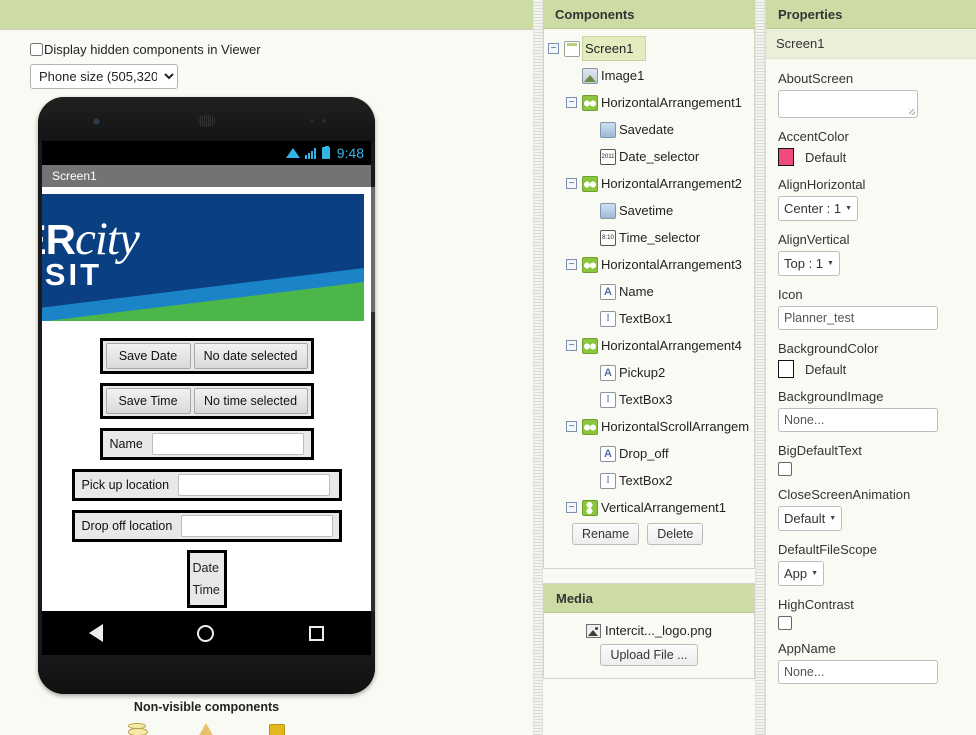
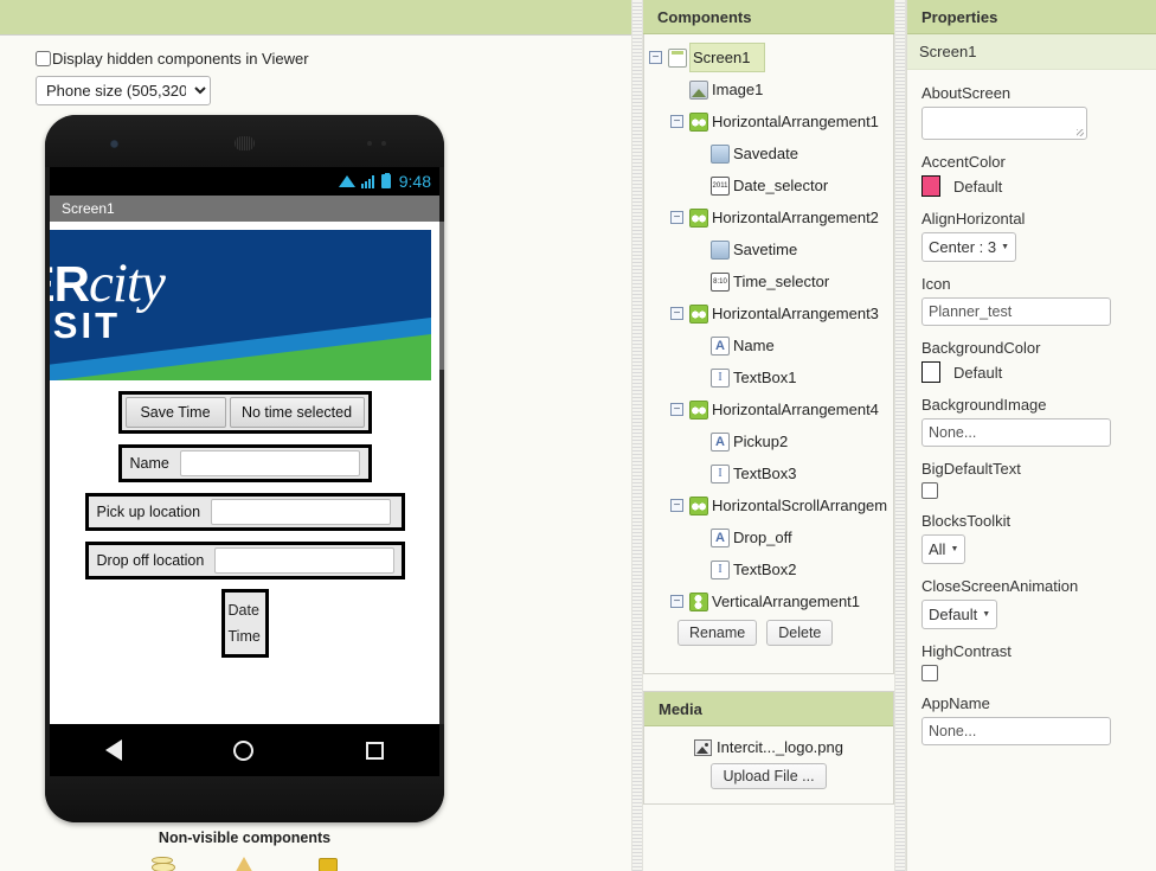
  Display hidden components in Viewer
  Phone size (505,320
  9:48
  Screen1
  Rcity
- Save Date
- No date selected
  Save Time
  No time selected
  Name
  Pick up location
  Drop off location
  Date
  Time
  Non-visible components
  Components
  −
  Screen1
  Image1
  −
  HorizontalArrangement1
  Savedate
  Date_selector
  −
  HorizontalArrangement2
  Savetime
  Time_selector
  −
  HorizontalArrangement3
  A
  Name
  I
  TextBox1
  −
  HorizontalArrangement4
  A
  Pickup2
  I
  TextBox3
  −
  HorizontalScrollArrangem
  A
  Drop_off
  I
  TextBox2
  −
  VerticalArrangement1
  Rename
  Delete
  Media
  Intercit..._logo.png
  Upload File ...
  Properties
  Screen1
  AboutScreen
  AccentColor
  Default
  AlignHorizontal
- Center : 1
+ Center : 3
- AlignVertical
- Top : 1
  Icon
  Planner_test
  BackgroundColor
  Default
  BackgroundImage
  None...
  BigDefaultText
+ BlocksToolkit
+ All
  CloseScreenAnimation
  Default
- DefaultFileScope
- App
  HighContrast
  AppName
  None...
